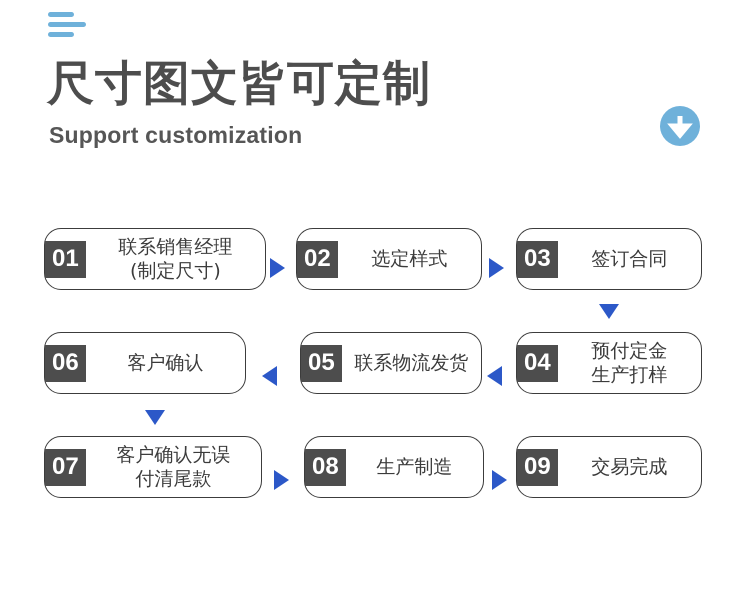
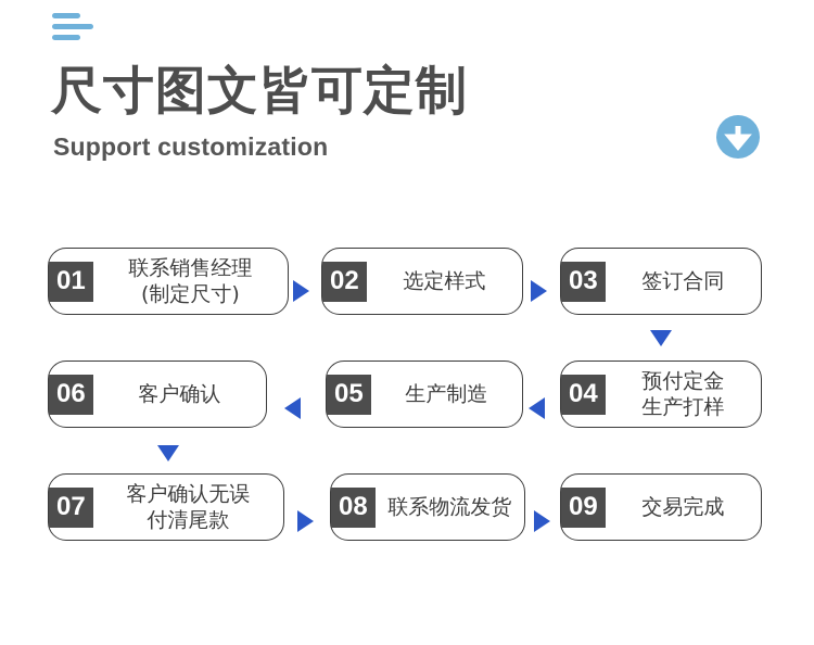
  尺寸图文皆可定制
  Support customization
  01
  联系销售经理
  (制定尺寸)
  02
  选定样式
  03
  签订合同
  06
  客户确认
  05
- 联系物流发货
+ 生产制造
  04
  预付定金
  生产打样
  07
  客户确认无误
  付清尾款
  08
- 生产制造
+ 联系物流发货
  09
  交易完成
